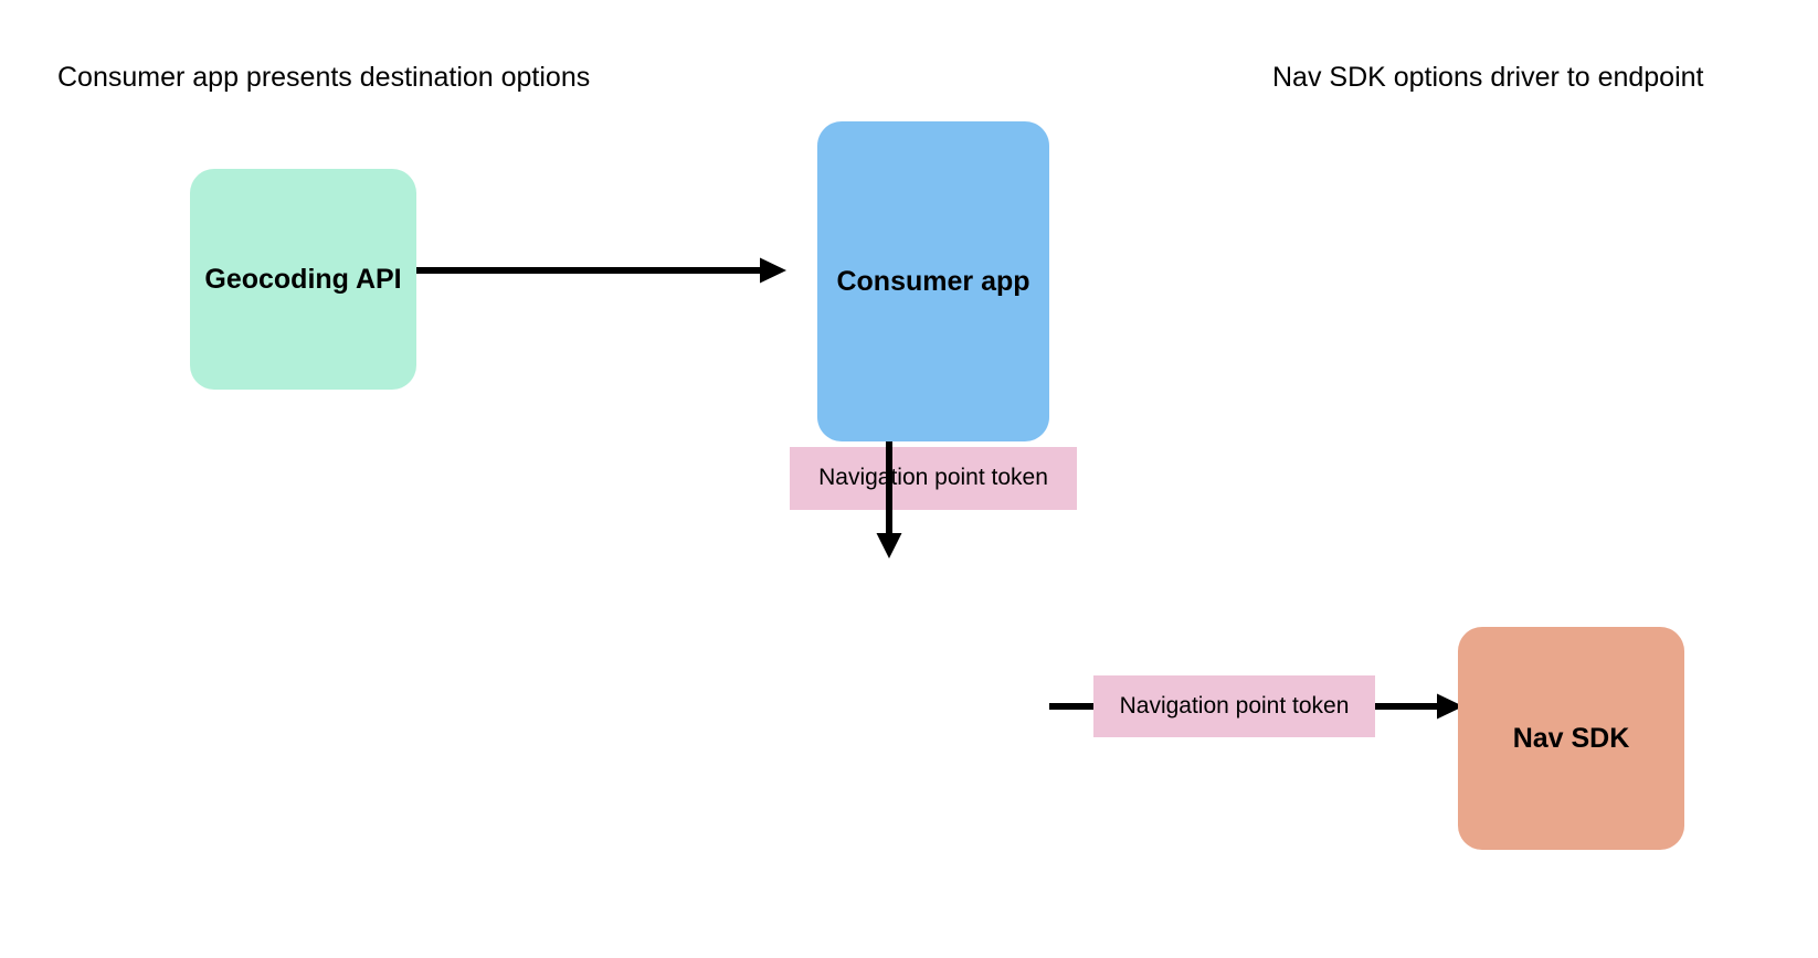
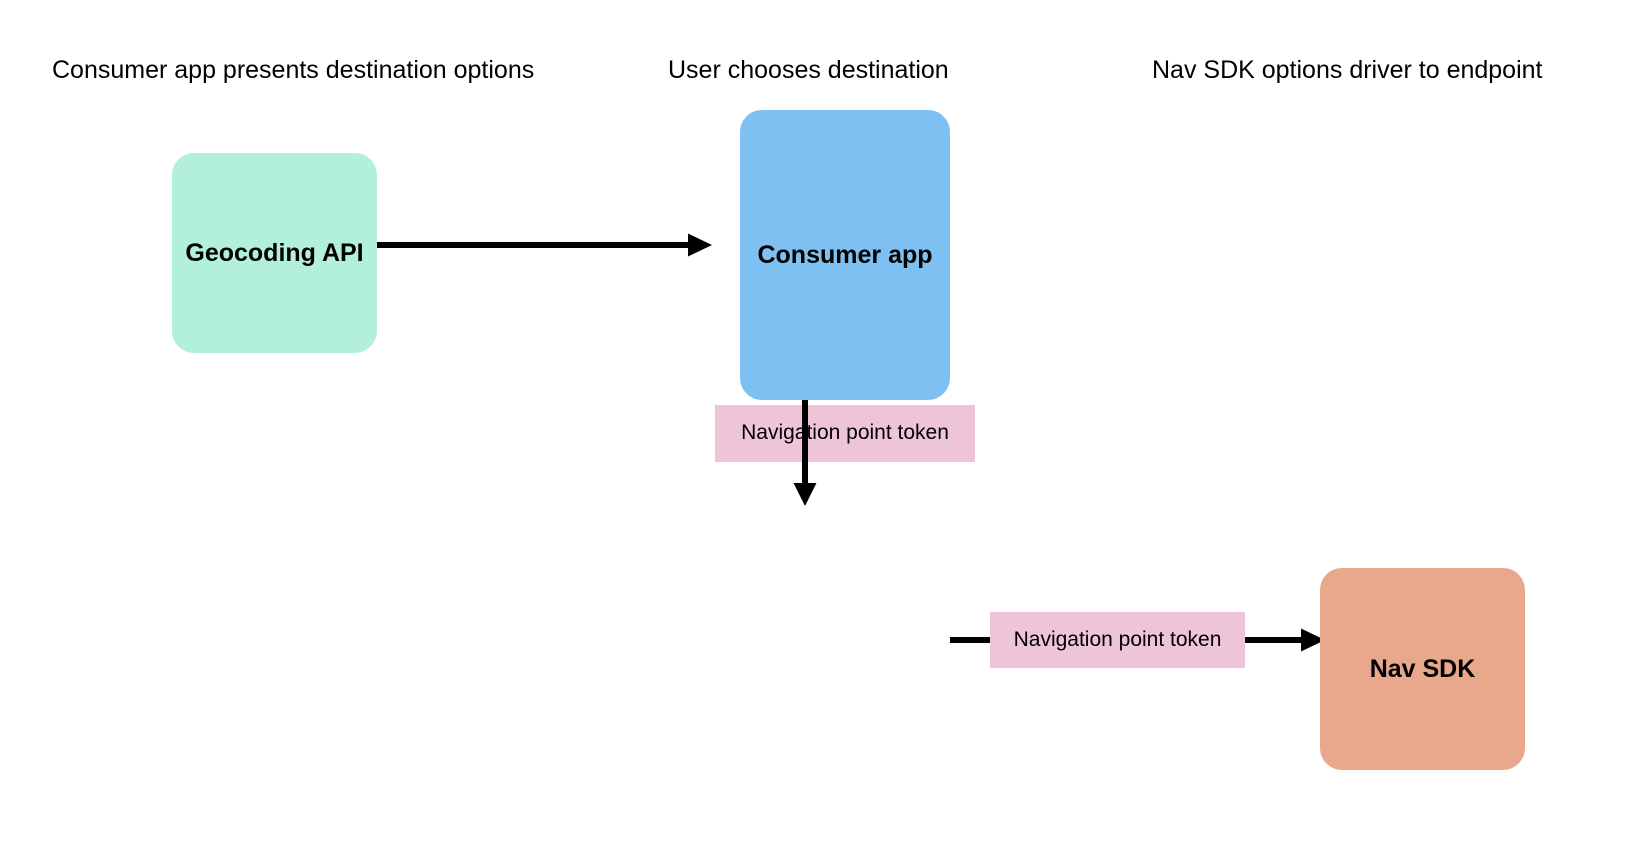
  Consumer app presents destination options
+ User chooses destination
  Nav SDK options driver to endpoint
  Geocoding API
  Consumer app
  Nav SDK
  Navigation point token
  Navigation point token
